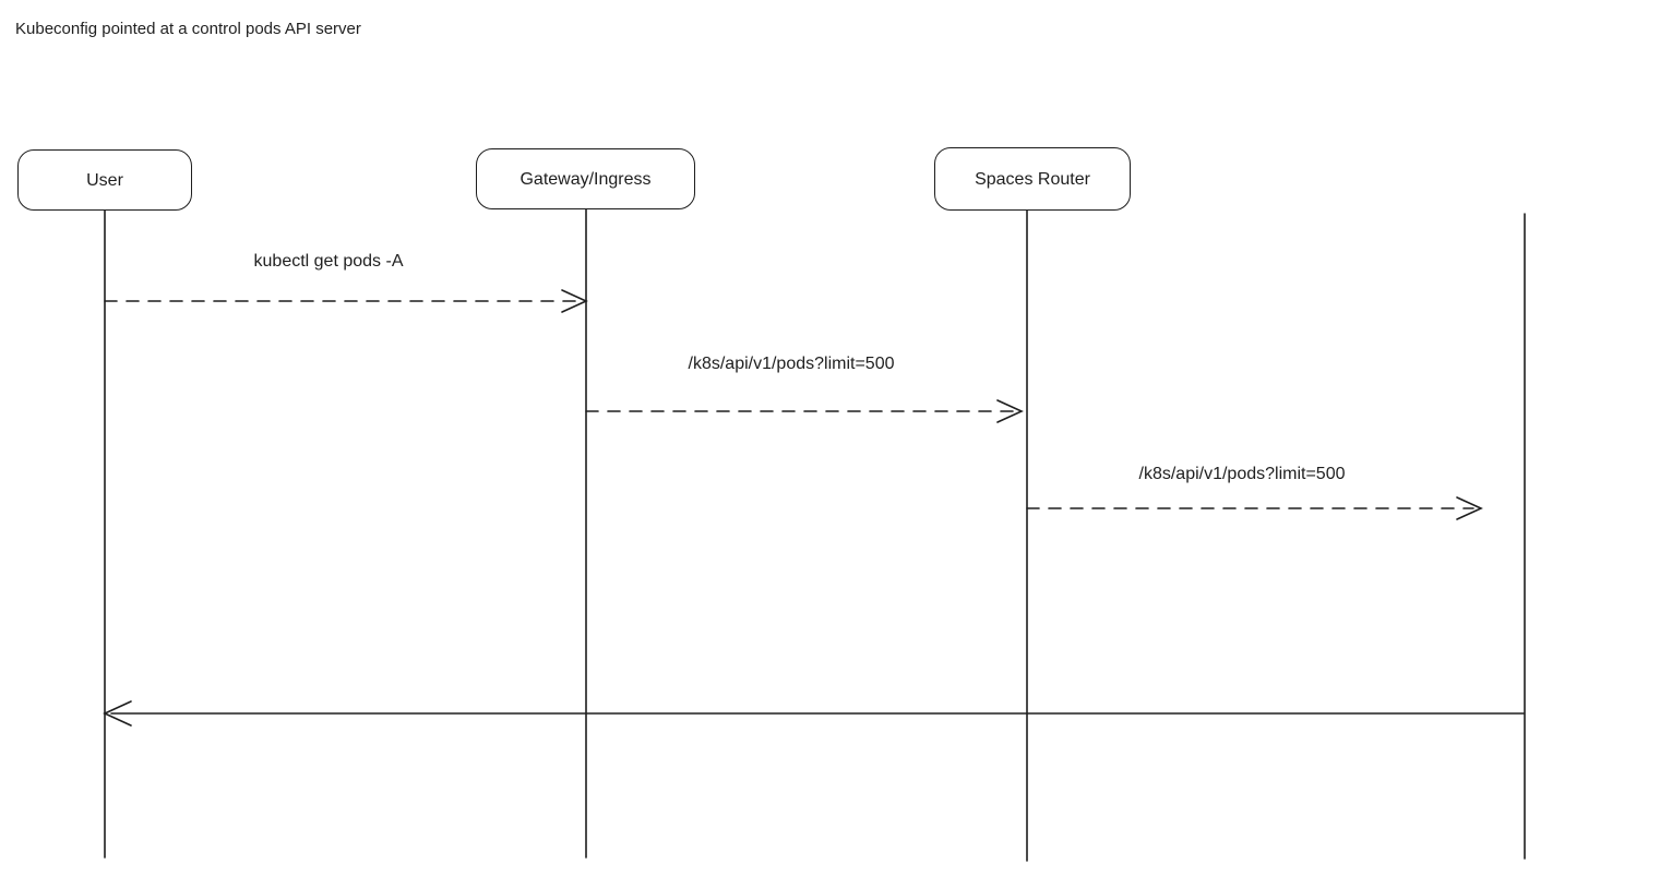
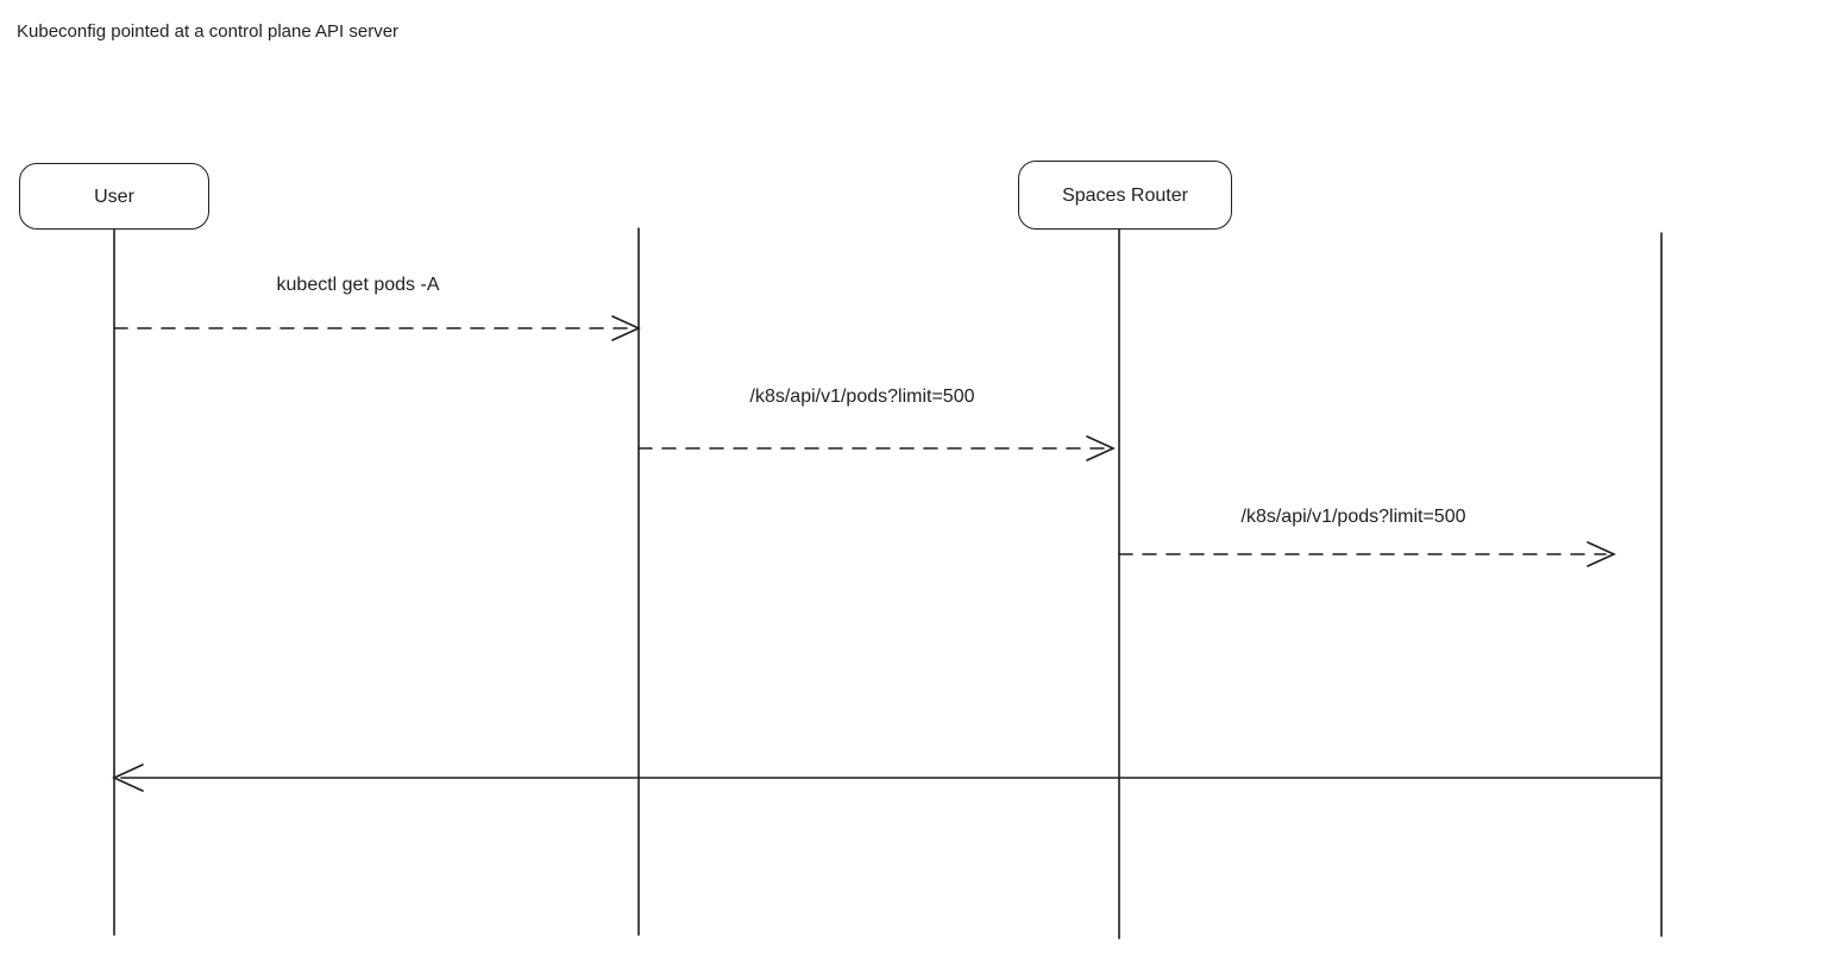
- Kubeconfig pointed at a control pods API server
+ Kubeconfig pointed at a control plane API server
  User
- Gateway/Ingress
  Spaces Router
  kubectl get pods -A
  /k8s/api/v1/pods?limit=500
  /k8s/api/v1/pods?limit=500
